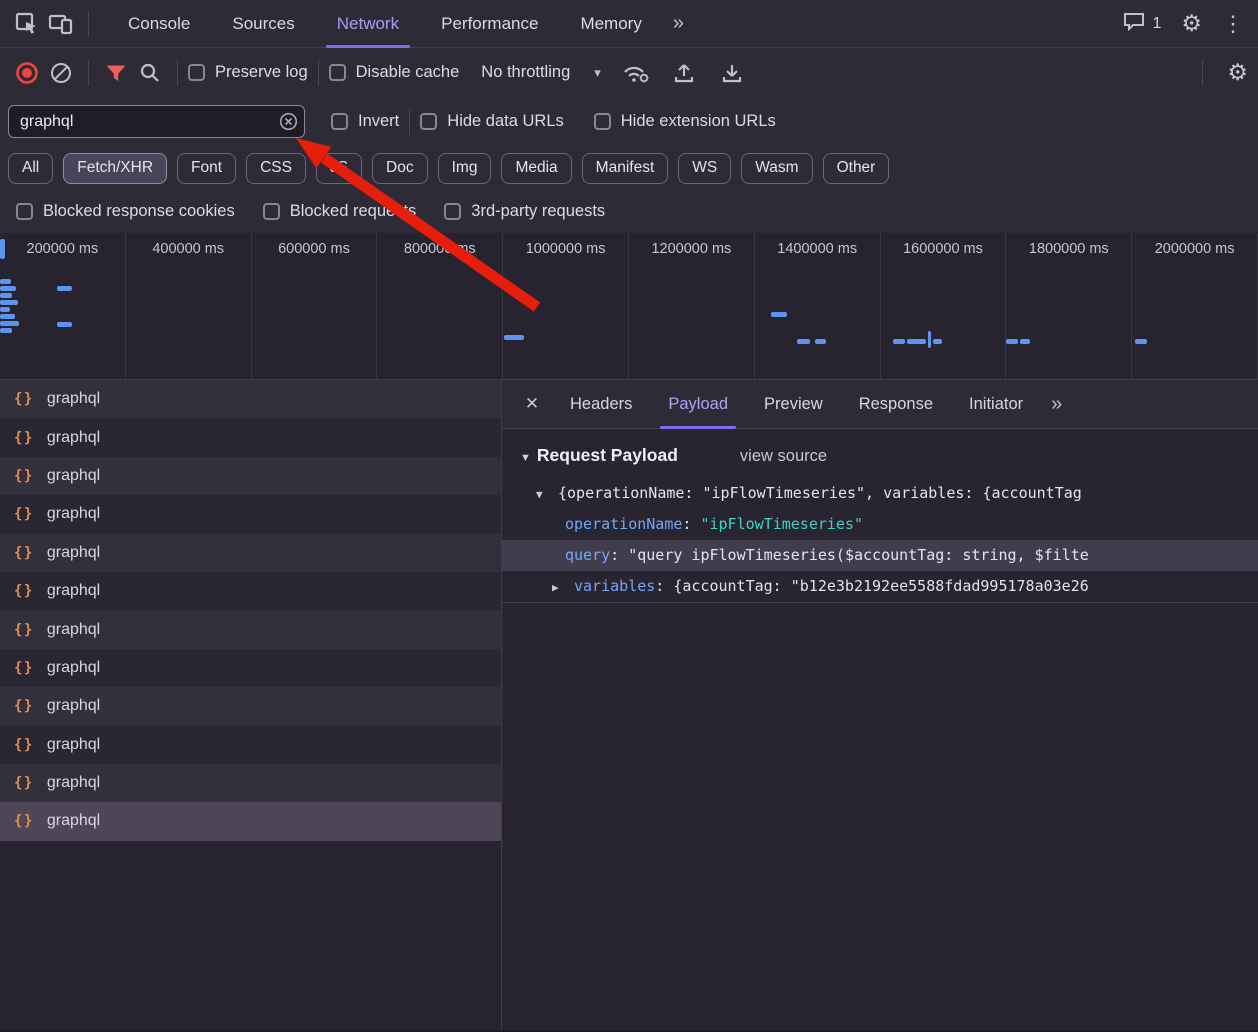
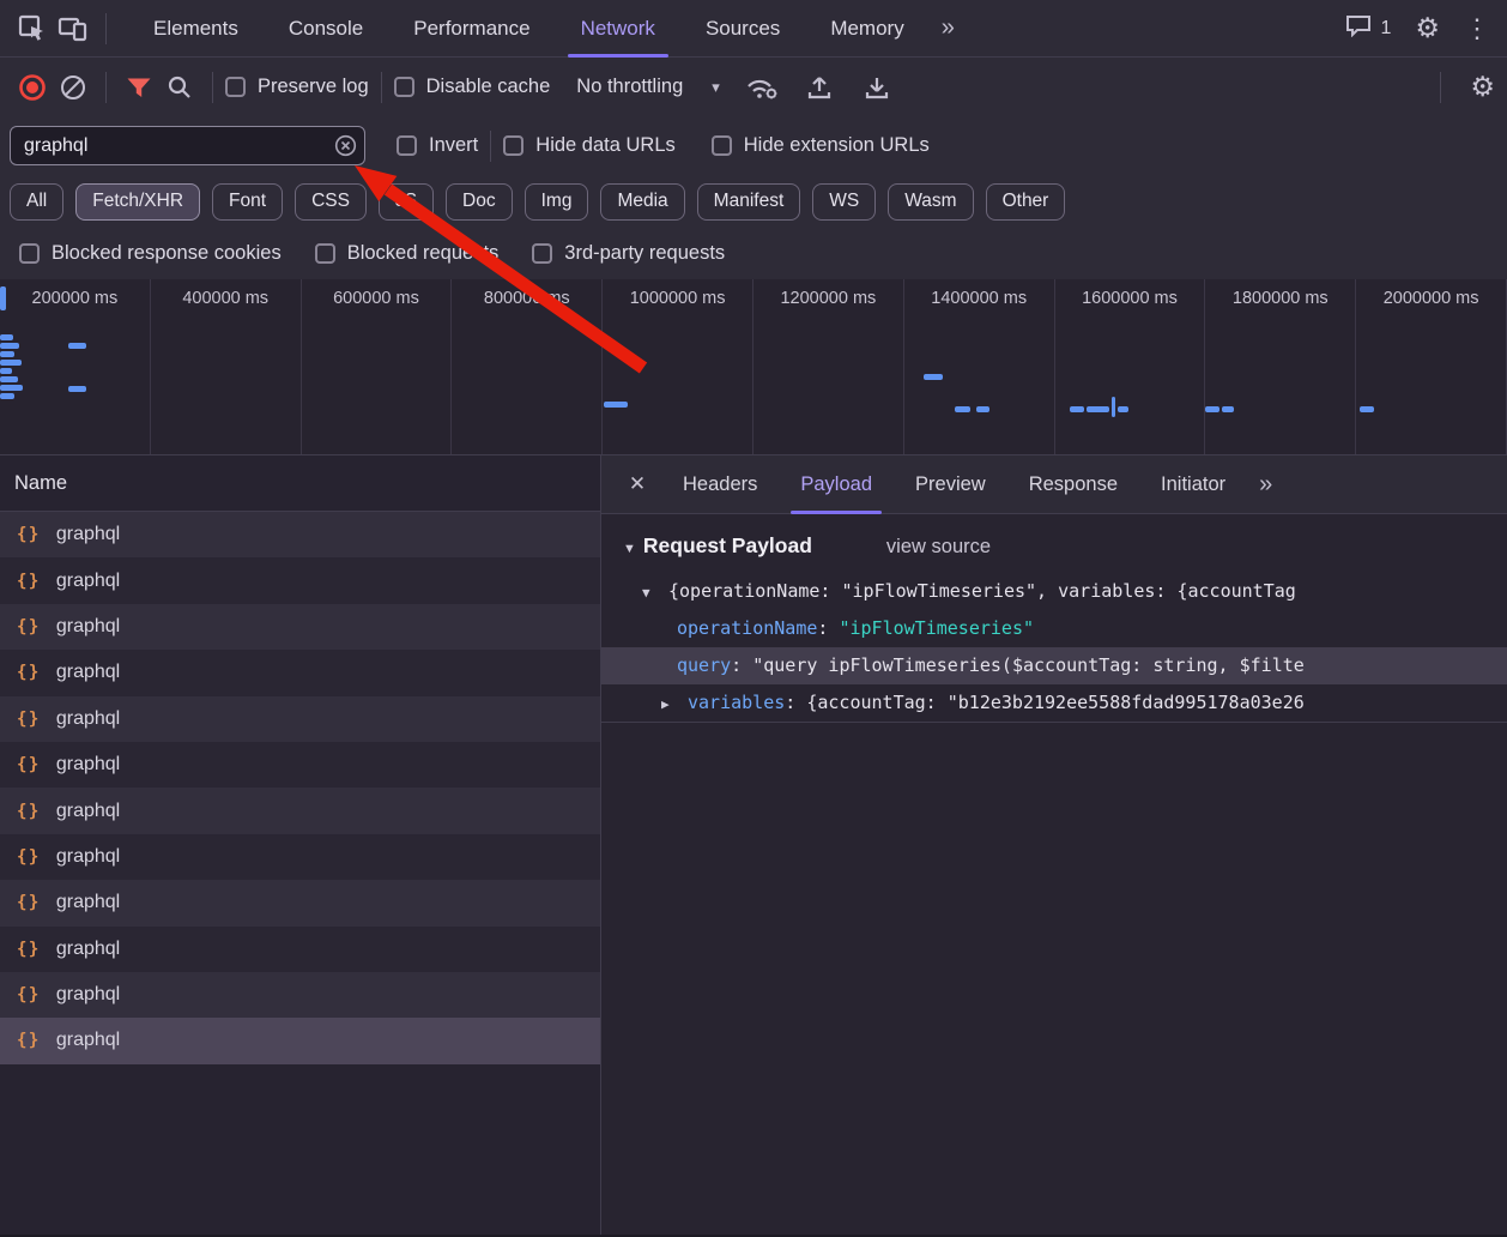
+ Elements
  Console
- Sources
+ Performance
  Network
- Performance
+ Sources
  Memory
  »
  1
  ⚙
  ⋮
  Preserve log
  Disable cache
  No throttling
  ▾
  ⚙
  graphql
  Invert
  Hide data URLs
  Hide extension URLs
  All
  Fetch/XHR
  Font
  CSS
  Doc
  Img
  Media
  Manifest
  WS
  Wasm
  Other
  Blocked response cookies
  Blocked requs
  3rd-party requests
  200000 ms
  400000 ms
  600000 ms
  80000s
  1000000 ms
  1200000 ms
  1400000 ms
  1600000 ms
  1800000 ms
  2000000 ms
+ Name
  {}
  graphql
  {}
  graphql
  {}
  graphql
  {}
  graphql
  {}
  graphql
  {}
  graphql
  {}
  graphql
  {}
  graphql
  {}
  graphql
  {}
  graphql
  {}
  graphql
  {}
  graphql
  ✕
  Headers
  Payload
  Preview
  Response
  Initiator
  »
  ▼
  Request Payload
  view source
  ▼ {operationName: "ipFlowTimeseries", variables: {accountTag
  operationName: "ipFlowTimeseries"
  query: "query ipFlowTimeseries($accountTag: string, $filte
  ▶ variables: {accountTag: "b12e3b2192ee5588fdad995178a03e26
